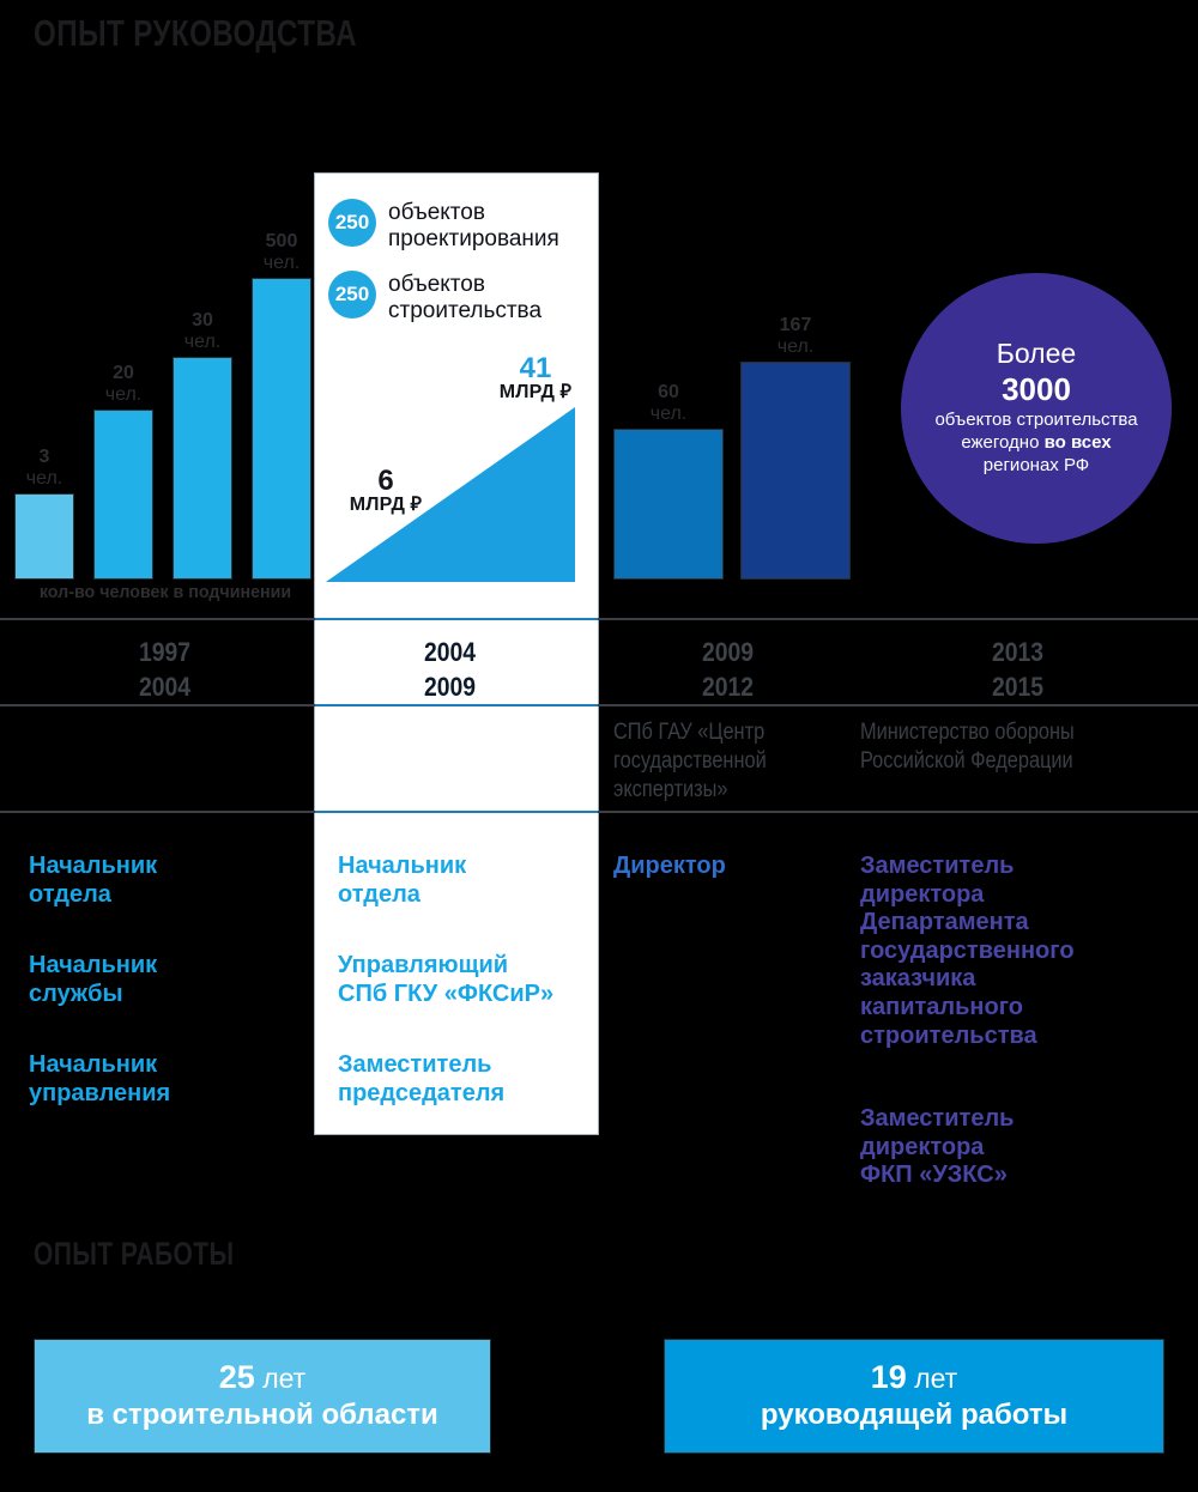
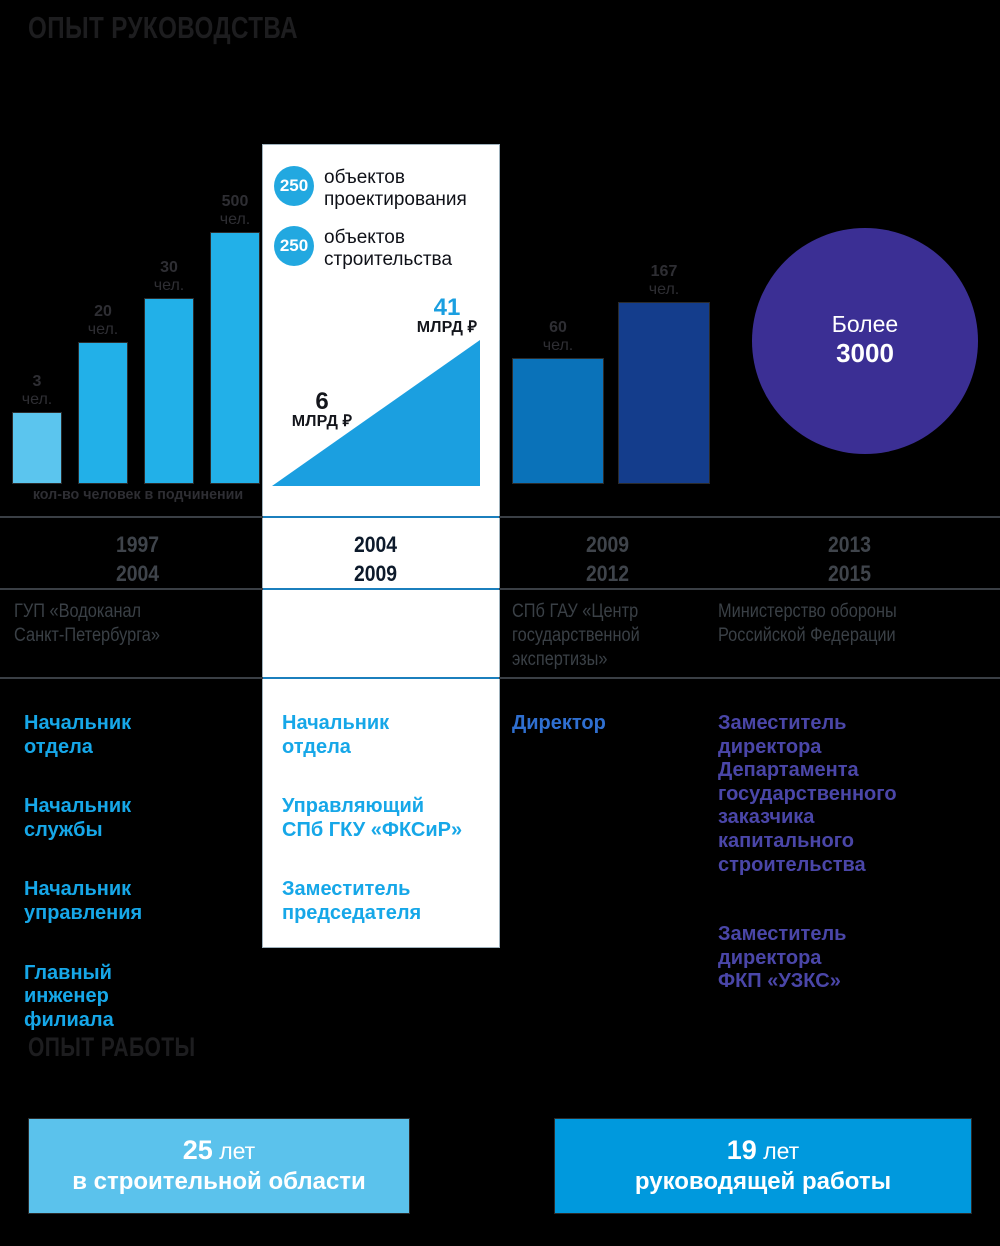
  ОПЫТ РУКОВОДСТВА
  ОПЫТ РАБОТЫ
  3
  чел.
  20
  чел.
  30
  чел.
  500
  чел.
  кол-во человек в подчинении
  250
  объектов
  проектирования
  250
  объектов
  строительства
  6
  МЛРД ₽
  41
  МЛРД ₽
  60
  чел.
  167
  чел.
  Более
  3000
- объектов строительства
- ежегодно во всех
- регионах РФ
  1997
  2004
  2004
  2009
  2009
  2012
  2013
  2015
+ ГУП «Водоканал
+ Санкт-Петербурга»
  СПб ГАУ «Центр
  государственной
  экспертизы»
  Министерство обороны
  Российской Федерации
  Начальник
  отдела
  Начальник
  службы
  Начальник
  управления
+ Главный
+ инженер
+ филиала
  Начальник
  отдела
  Управляющий
  СПб ГКУ «ФКСиР»
  Заместитель
  председателя
  Директор
  Заместитель
  директора
  Департамента
  государственного
  заказчика
  капитального
  строительства
  Заместитель
  директора
  ФКП «УЗКС»
  25 лет
  в строительной области
  19 лет
  руководящей работы
